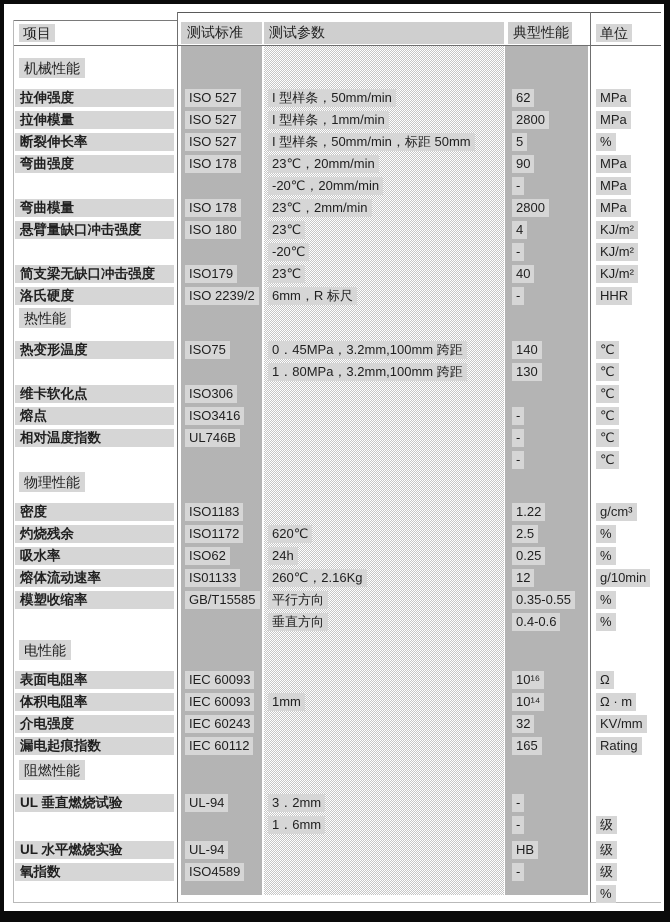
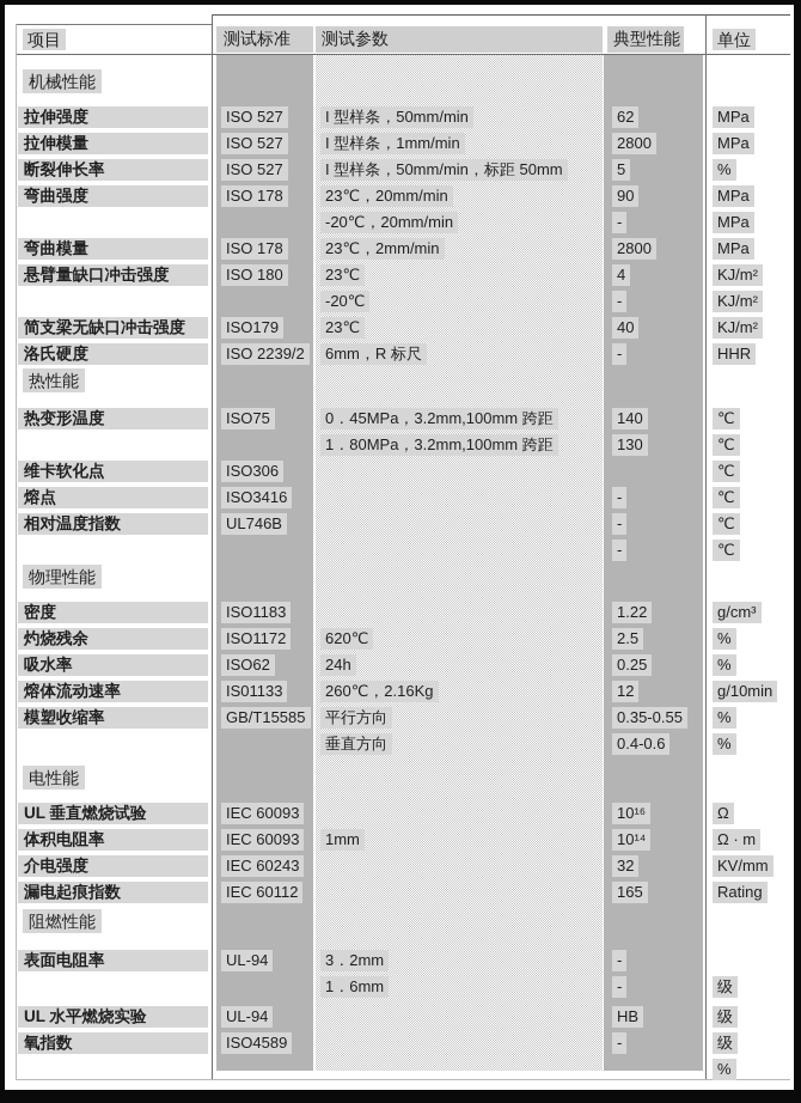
  项目
  测试标准
  测试参数
  典型性能
  单位
  机械性能
  拉伸强度
  ISO 527
  I 型样条，50mm/min
  62
  MPa
  拉伸模量
  ISO 527
  I 型样条，1mm/min
  2800
  MPa
  断裂伸长率
  ISO 527
  I 型样条，50mm/min，标距 50mm
  5
  %
  弯曲强度
  ISO 178
  23℃，20mm/min
  90
  MPa
  -20℃，20mm/min
  -
  MPa
  弯曲模量
  ISO 178
  23℃，2mm/min
  2800
  MPa
  悬臂量缺口冲击强度
  ISO 180
  23℃
  4
  KJ/m²
  -20℃
  -
  KJ/m²
  简支梁无缺口冲击强度
  ISO179
  23℃
  40
  KJ/m²
  洛氏硬度
  ISO 2239/2
  6mm，R 标尺
  -
  HHR
  热性能
  热变形温度
  ISO75
  0．45MPa，3.2mm,100mm 跨距
  140
  ℃
  1．80MPa，3.2mm,100mm 跨距
  130
  ℃
  维卡软化点
  ISO306
  ℃
  熔点
  ISO3416
  -
  ℃
  相对温度指数
  UL746B
  -
  ℃
  -
  ℃
  物理性能
  密度
  ISO1183
  1.22
  g/cm³
  灼烧残余
  ISO1172
  620℃
  2.5
  %
  吸水率
  ISO62
  24h
  0.25
  %
  熔体流动速率
  IS01133
  260℃，2.16Kg
  12
  g/10min
  模塑收缩率
  GB/T15585
  平行方向
  0.35-0.55
  %
  垂直方向
  0.4-0.6
  %
  电性能
- 表面电阻率
+ UL 垂直燃烧试验
  IEC 60093
  10¹⁶
  Ω
  体积电阻率
  IEC 60093
  1mm
  10¹⁴
  Ω · m
  介电强度
  IEC 60243
  32
  KV/mm
  漏电起痕指数
  IEC 60112
  165
  Rating
  阻燃性能
- UL 垂直燃烧试验
+ 表面电阻率
  UL-94
  3．2mm
  -
  1．6mm
  -
  级
  UL 水平燃烧实验
  UL-94
  HB
  级
  氧指数
  ISO4589
  -
  级
  %
